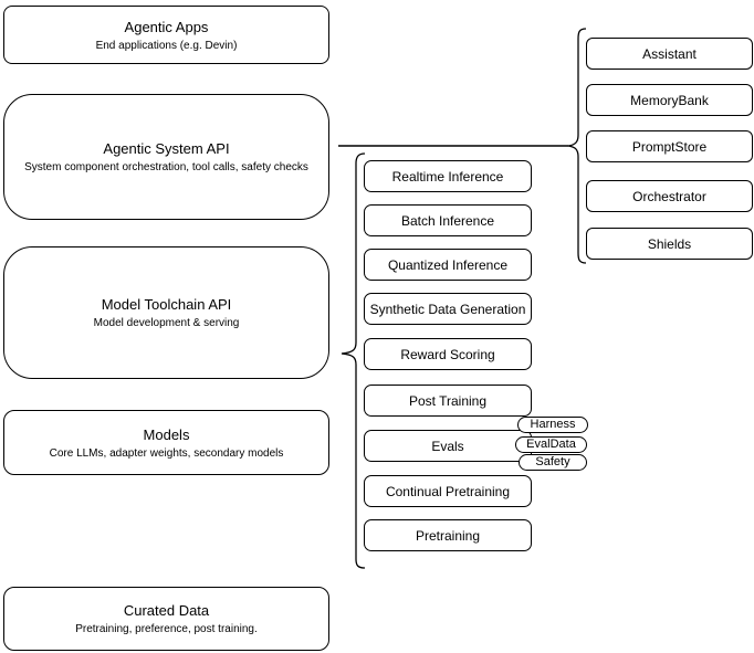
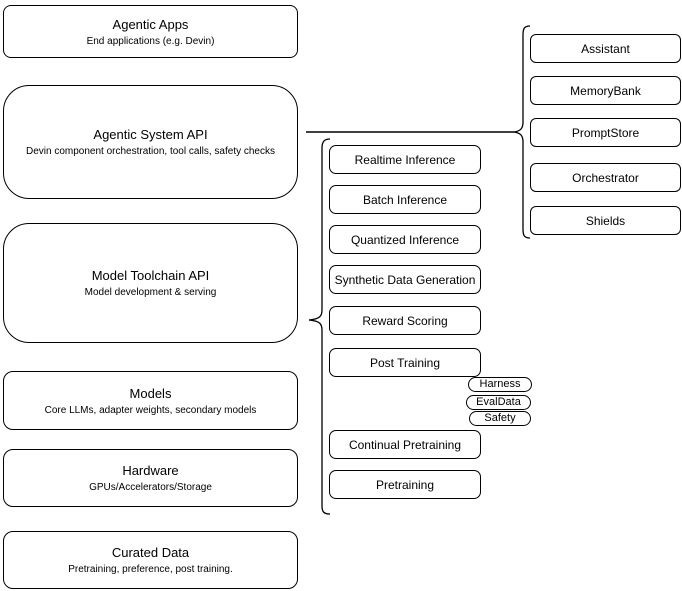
  Agentic Apps
  End applications (e.g. Devin)
  Agentic System API
- System component orchestration, tool calls, safety checks
+ Devin component orchestration, tool calls, safety checks
  Model Toolchain API
  Model development & serving
  Models
  Core LLMs, adapter weights, secondary models
+ Hardware
+ GPUs/Accelerators/Storage
  Curated Data
  Pretraining, preference, post training.
  Realtime Inference
  Batch Inference
  Quantized Inference
  Synthetic Data Generation
  Reward Scoring
  Post Training
- Evals
  Continual Pretraining
  Pretraining
  Harness
  EvalData
  Safety
  Assistant
  MemoryBank
  PromptStore
  Orchestrator
  Shields
